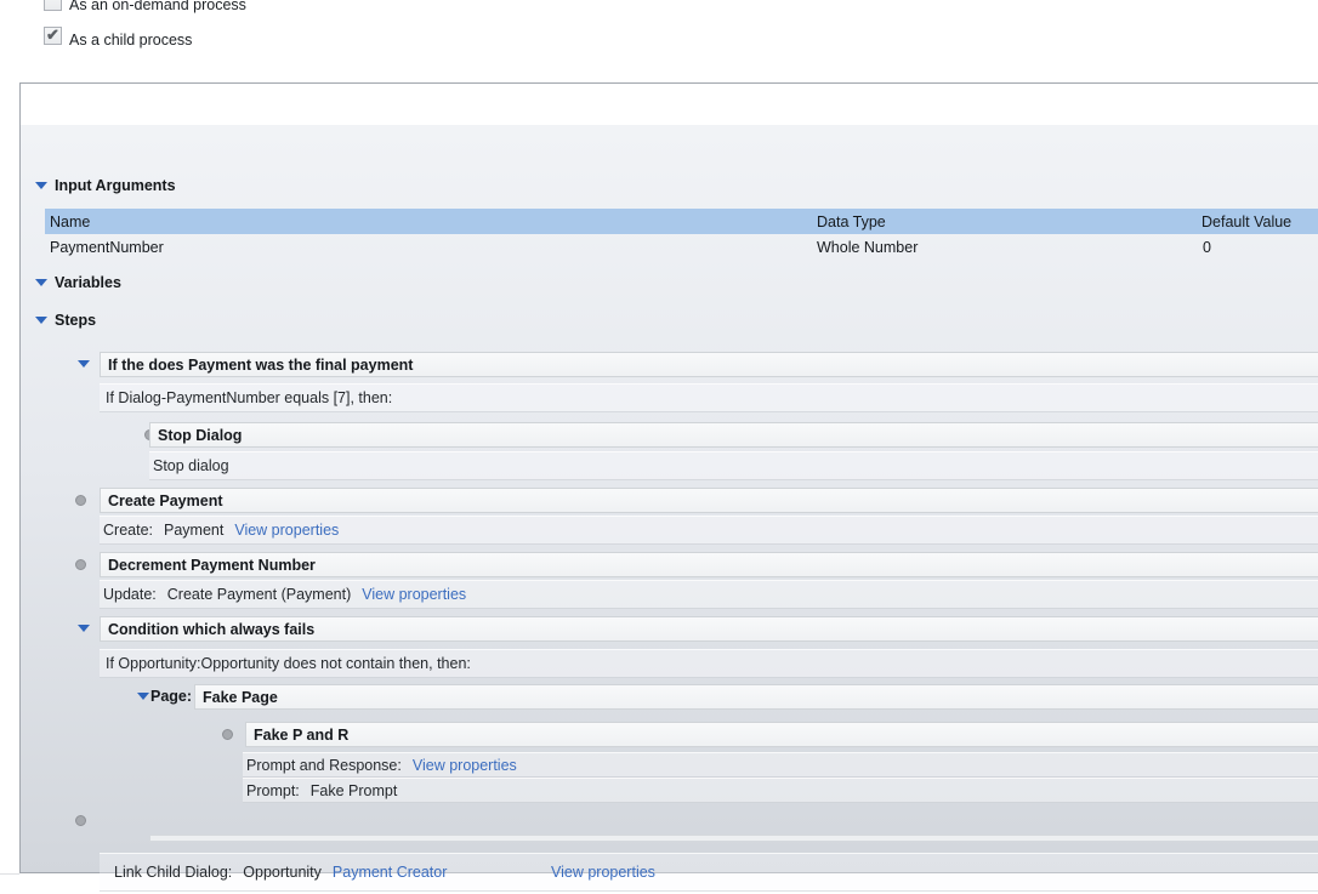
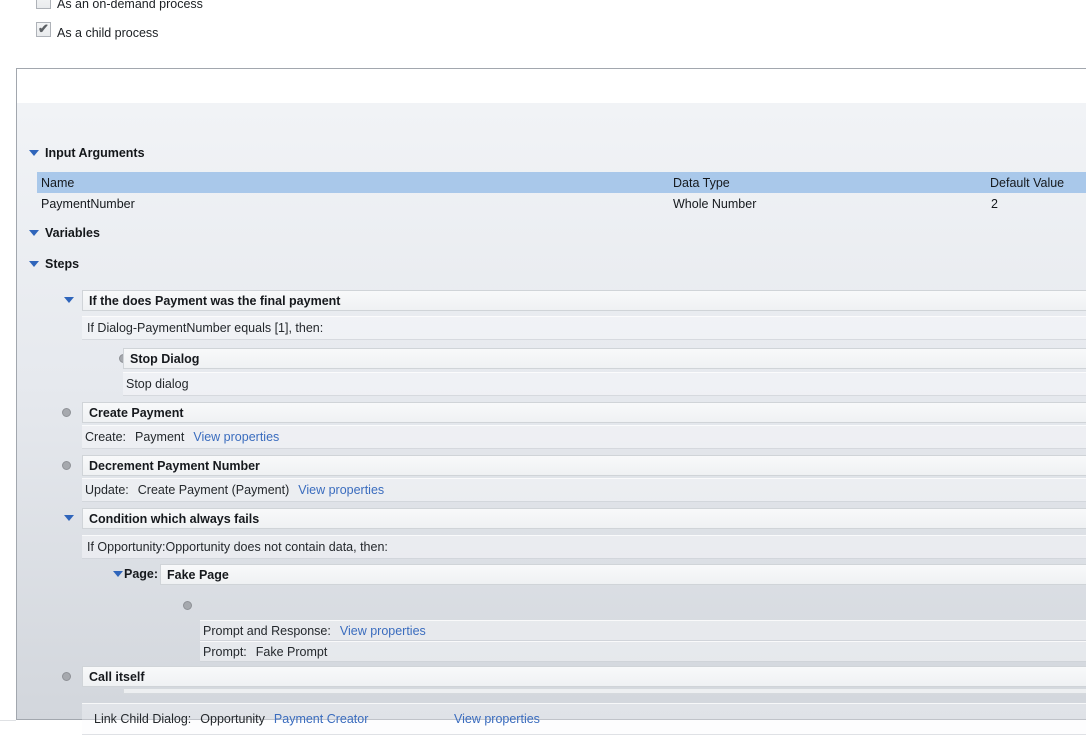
  As an on-demand process
  ✔
  As a child process
  Input Arguments
  Name
  Data Type
  Default Value
  PaymentNumber
  Whole Number
- 0
+ 2
  Variables
  Steps
  If the does Payment was the final payment
- If Dialog-PaymentNumber equals [7], then:
+ If Dialog-PaymentNumber equals [1], then:
  Stop Dialog
  Stop dialog
  Create Payment
  Create:
  Payment
  View properties
  Decrement Payment Number
  Update:
  Create Payment (Payment)
  View properties
  Condition which always fails
- If Opportunity:Opportunity does not contain then, then:
+ If Opportunity:Opportunity does not contain data, then:
  Page:
  Fake Page
- Fake P and R
  Prompt and Response:
  View properties
  Prompt:
  Fake Prompt
+ Call itself
  Link Child Dialog:
  Opportunity
  Payment Creator
  View properties
